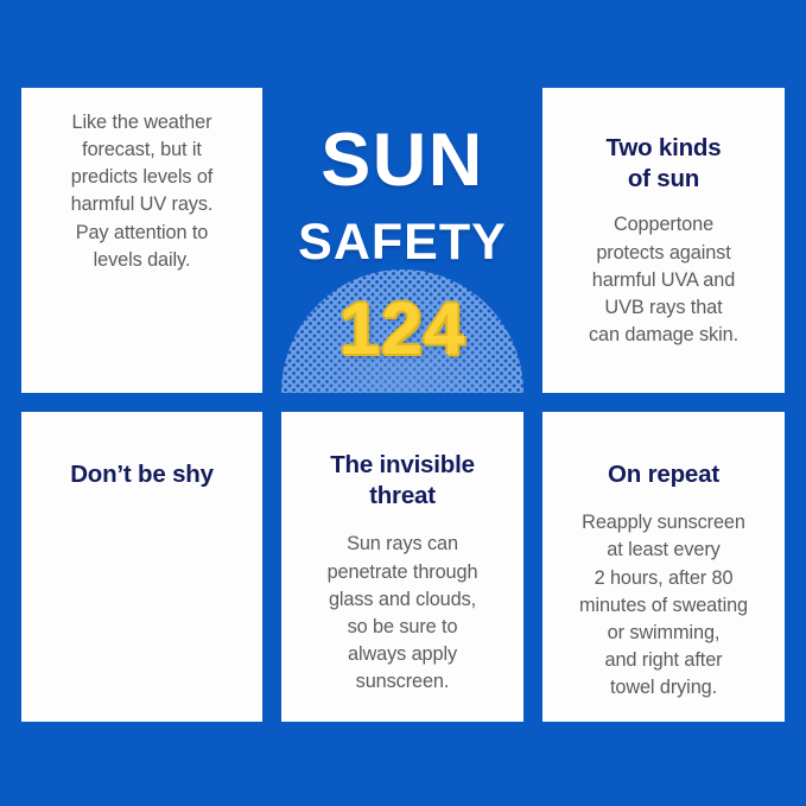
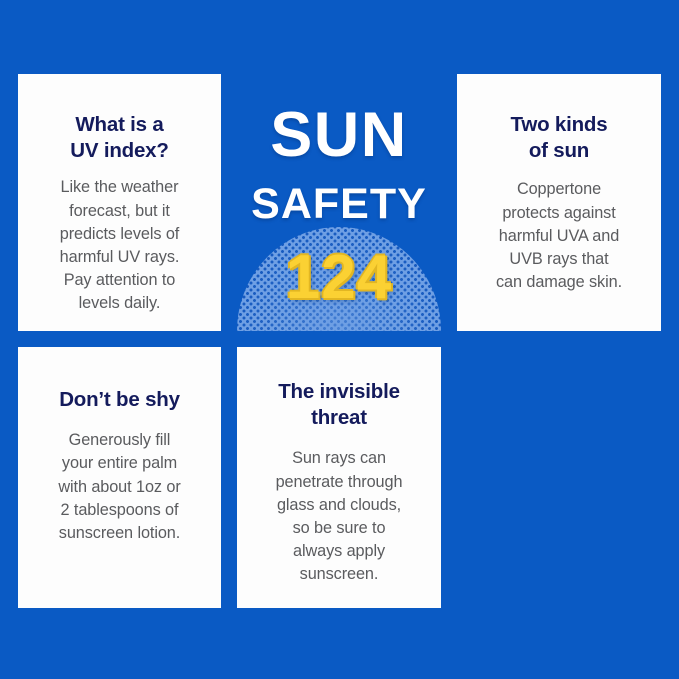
+ What is a
+ UV index?
  Like the weather
  forecast, but it
  predicts levels of
  harmful UV rays.
  Pay attention to
  levels daily.
  SUN
  SAFETY
  124
  Two kinds
  of sun
  Coppertone
  protects against
  harmful UVA and
  UVB rays that
  can damage skin.
  Don’t be shy
+ Generously fill
+ your entire palm
+ with about 1oz or
+ 2 tablespoons of
+ sunscreen lotion.
  The invisible
  threat
  Sun rays can
  penetrate through
  glass and clouds,
  so be sure to
  always apply
  sunscreen.
- On repeat
- Reapply sunscreen
- at least every
- 2 hours, after 80
- minutes of sweating
- or swimming,
- and right after
- towel drying.
